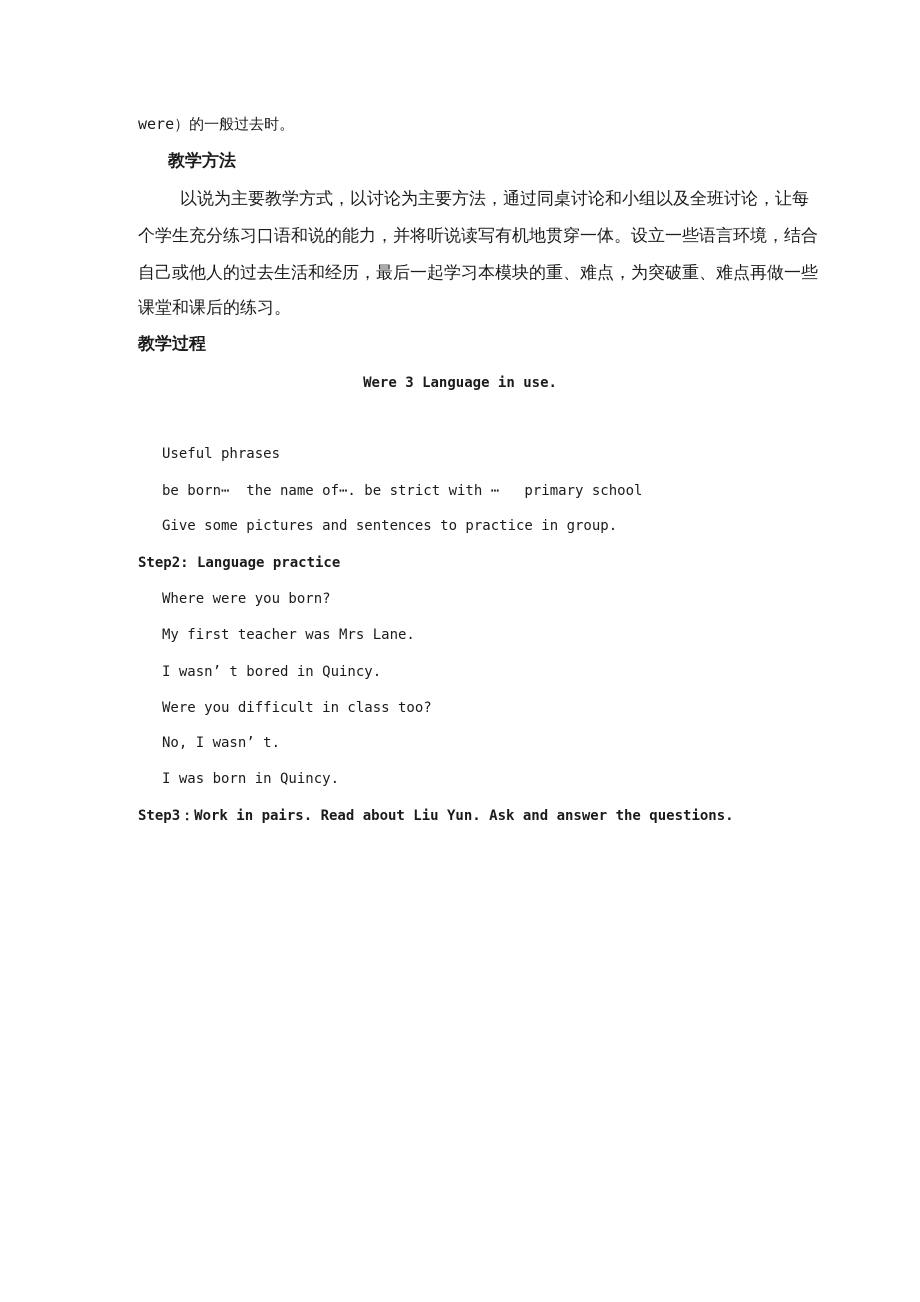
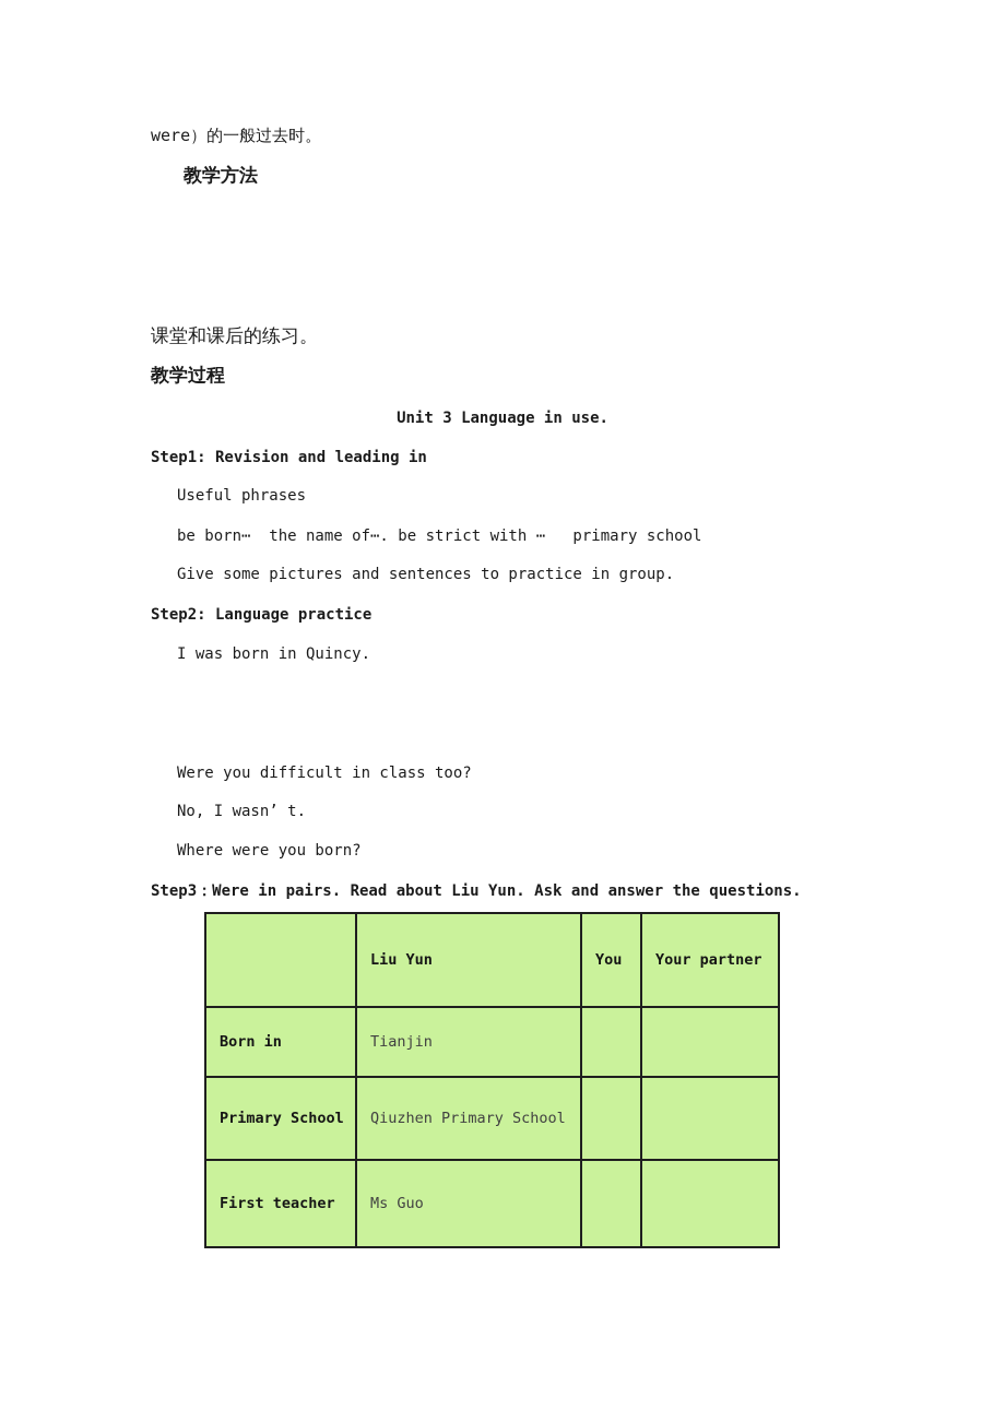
  were）的一般过去时。
  教学方法
- 以说为主要教学方式，以讨论为主要方法，通过同桌讨论和小组以及全班讨论，让每
- 个学生充分练习口语和说的能力，并将听说读写有机地贯穿一体。设立一些语言环境，结合
- 自己或他人的过去生活和经历，最后一起学习本模块的重、难点，为突破重、难点再做一些
  课堂和课后的练习。
  教学过程
- Were 3 Language in use.
+ Unit 3 Language in use.
+ Step1: Revision and leading in
  Useful phrases
  be born⋯ the name of⋯. be strict with ⋯ primary school
  Give some pictures and sentences to practice in group.
  Step2: Language practice
- Where were you born?
+ I was born in Quincy.
- My first teacher was Mrs Lane.
- I wasn’ t bored in Quincy.
  Were you difficult in class too?
  No, I wasn’ t.
- I was born in Quincy.
+ Where were you born?
- Step3：Work in pairs. Read about Liu Yun. Ask and answer the questions.
+ Step3：Were in pairs. Read about Liu Yun. Ask and answer the questions.
+ 	Liu Yun	You	Your partner
+ Born in	Tianjin
+ Primary School	Qiuzhen Primary School
+ First teacher	Ms Guo
